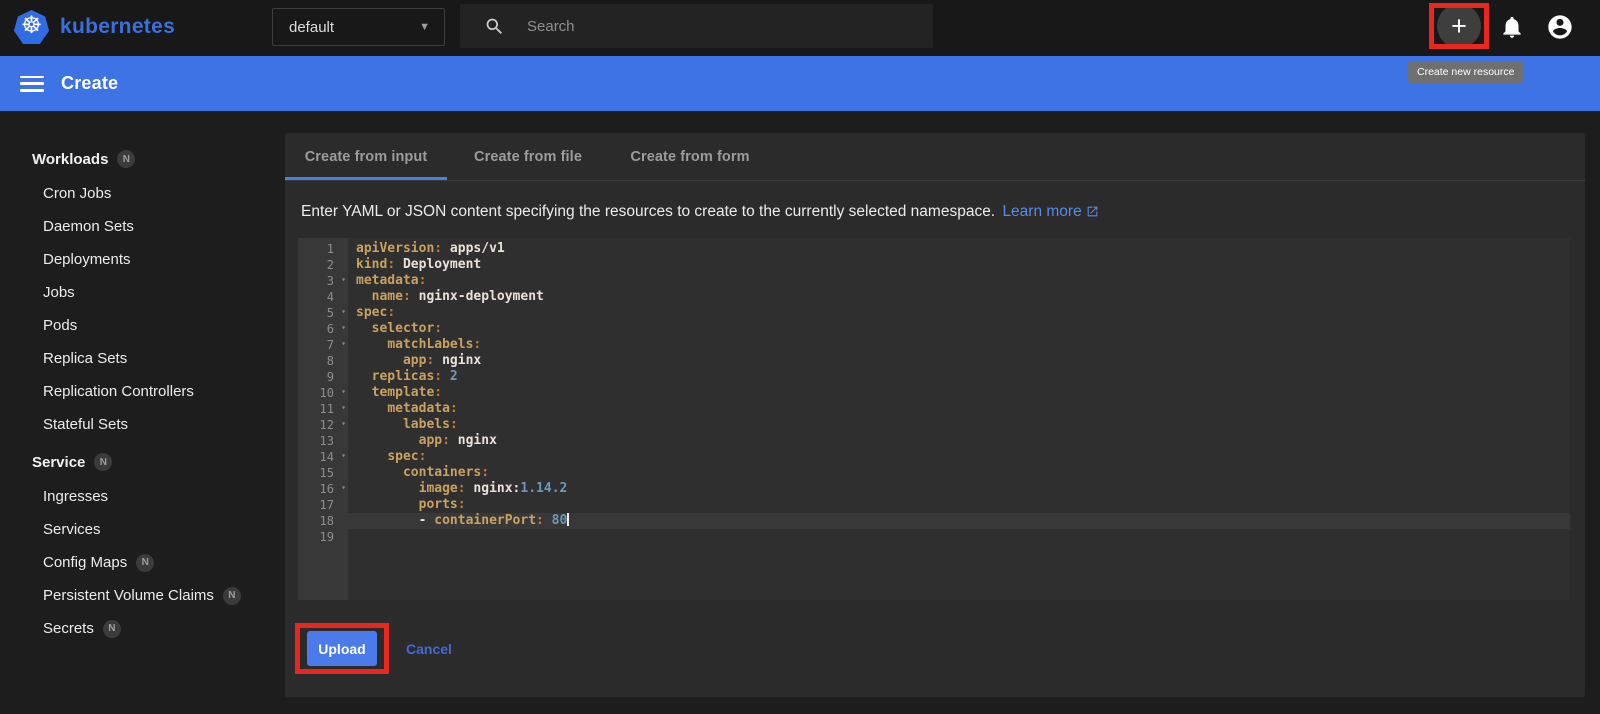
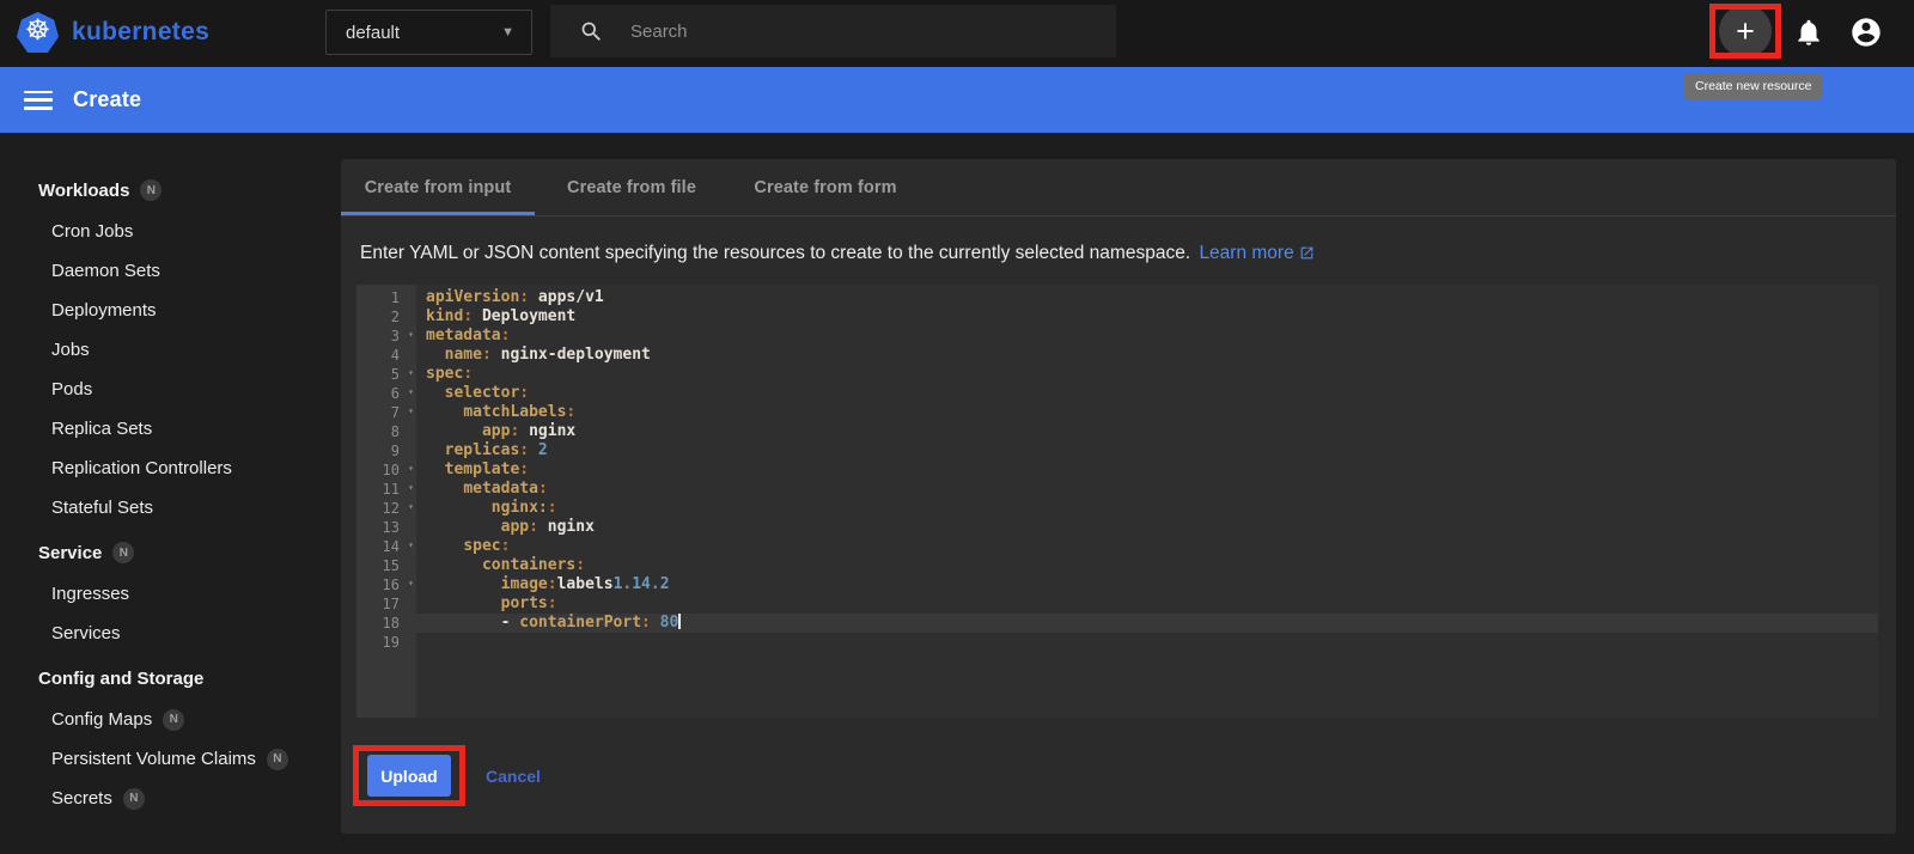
  ☸
  kubernetes
  default
  ▼
  Search
  +
  Create new resource
  Create
  Workloads
  N
  Cron Jobs
  Daemon Sets
  Deployments
  Jobs
  Pods
  Replica Sets
  Replication Controllers
  Stateful Sets
  Service
  N
  Ingresses
  Services
+ Config and Storage
  Config Maps
  N
  Persistent Volume Claims
  N
  Secrets
  N
  Create from input
  Create from file
  Create from form
  Enter YAML or JSON content specifying the resources to create to the currently selected namespace. Learn more
  1
  2
  3
  ▾
  4
  5
  ▾
  6
  ▾
  7
  ▾
  8
  9
  10
  ▾
  11
  ▾
  12
  ▾
  13
  14
  ▾
  15
  16
  ▾
  17
  18
  19
  apiVersion: apps/v1
  kind: Deployment
  metadata:
  name: nginx-deployment
  spec:
  selector:
  matchLabels:
  app: nginx
  replicas: 2
  template:
  metadata:
- labels:
+ nginx::
  app: nginx
  spec:
  containers:
- image: nginx:1.14.2
+ image:labels1.14.2
  ports:
  - containerPort: 80
  Upload
  Cancel
